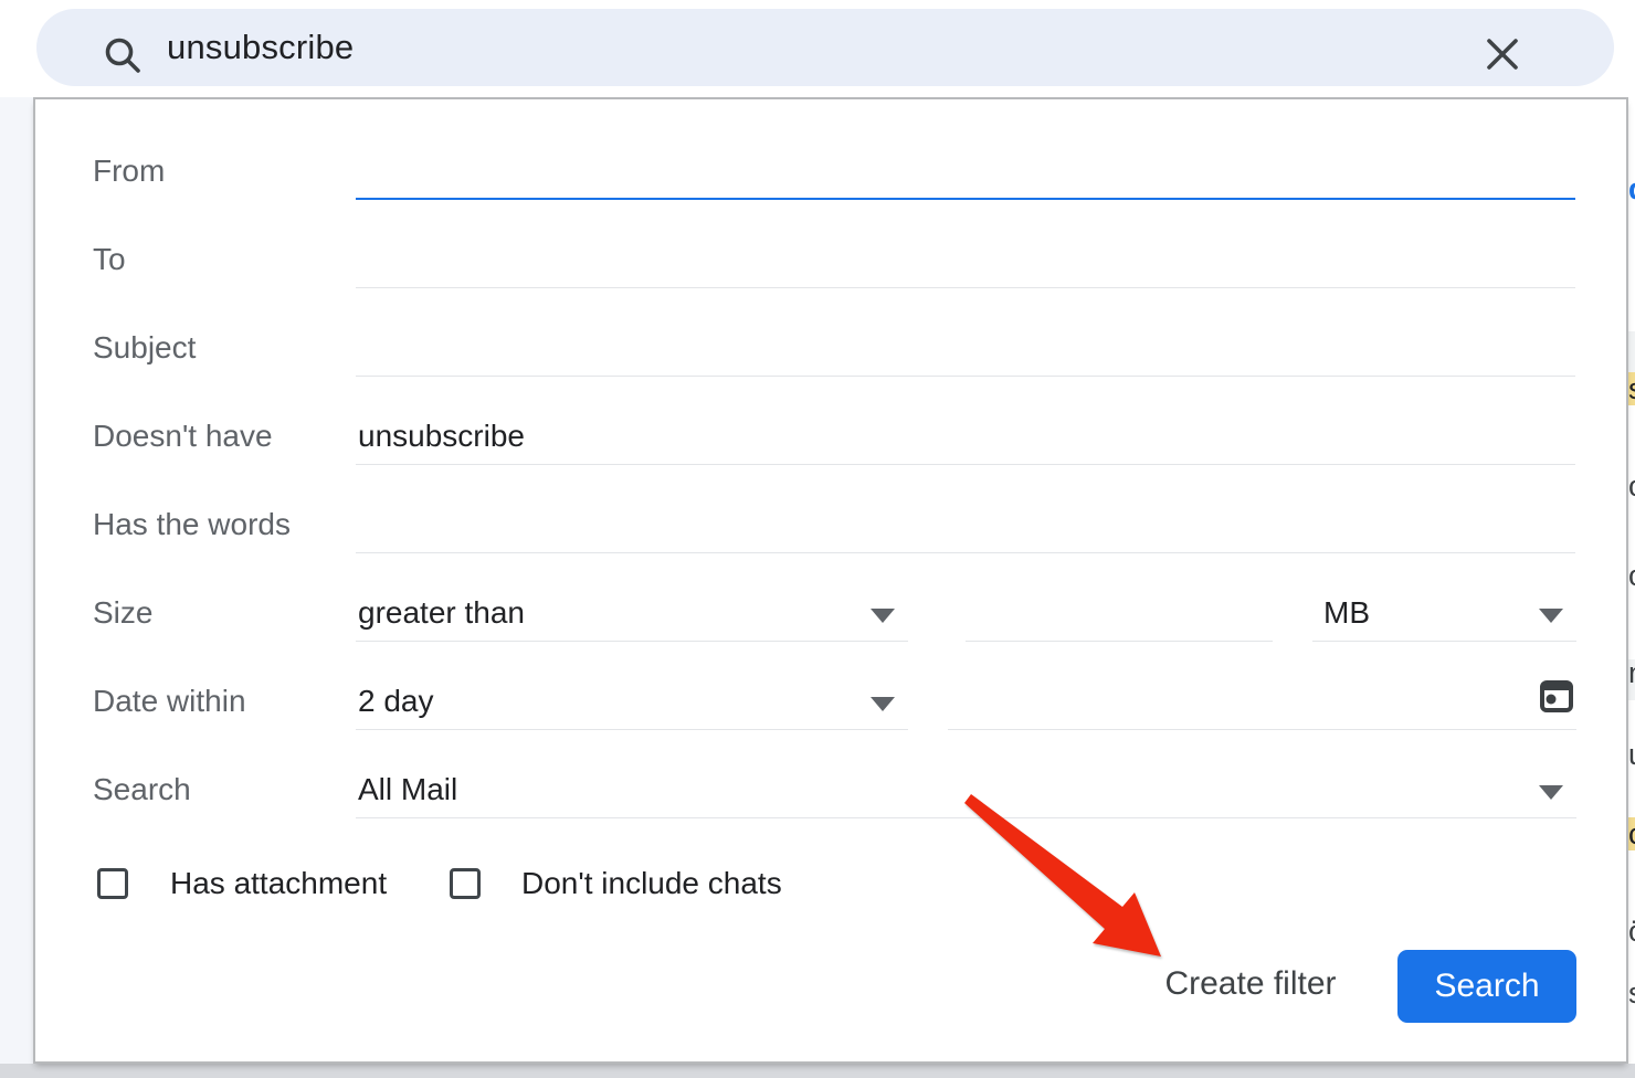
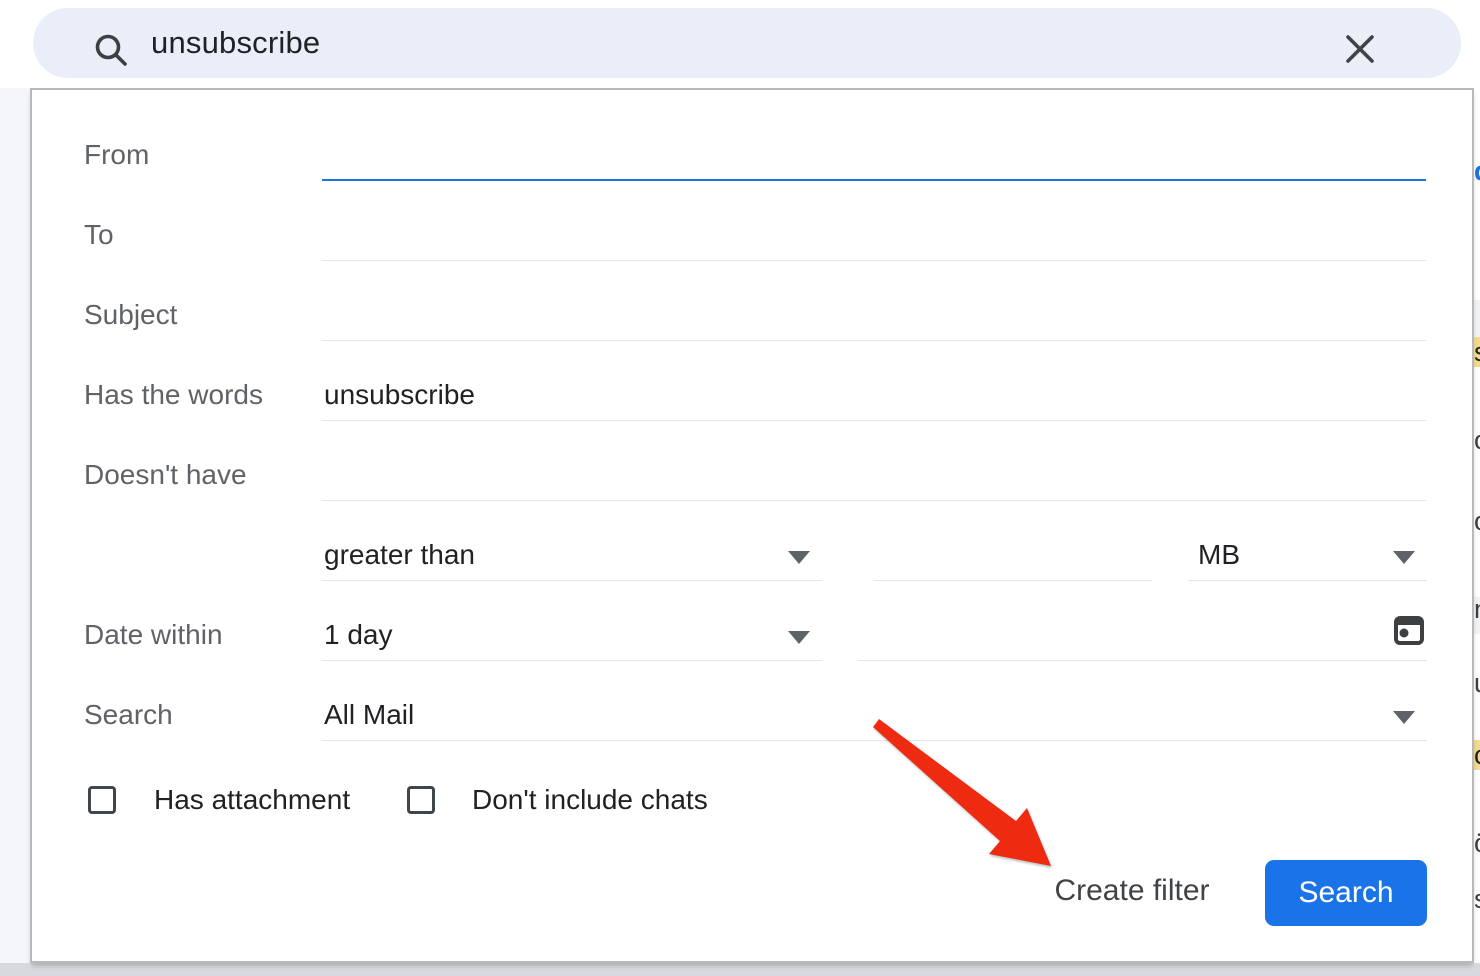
  unsubscribe
  From
  To
  Subject
- Doesn't have
+ Has the words
  unsubscribe
- Has the words
+ Doesn't have
- Size
  greater than
  MB
  Date within
- 2 day
+ 1 day
  Search
  All Mail
  Has attachment
  Don't include chats
  Create filter
  Search
